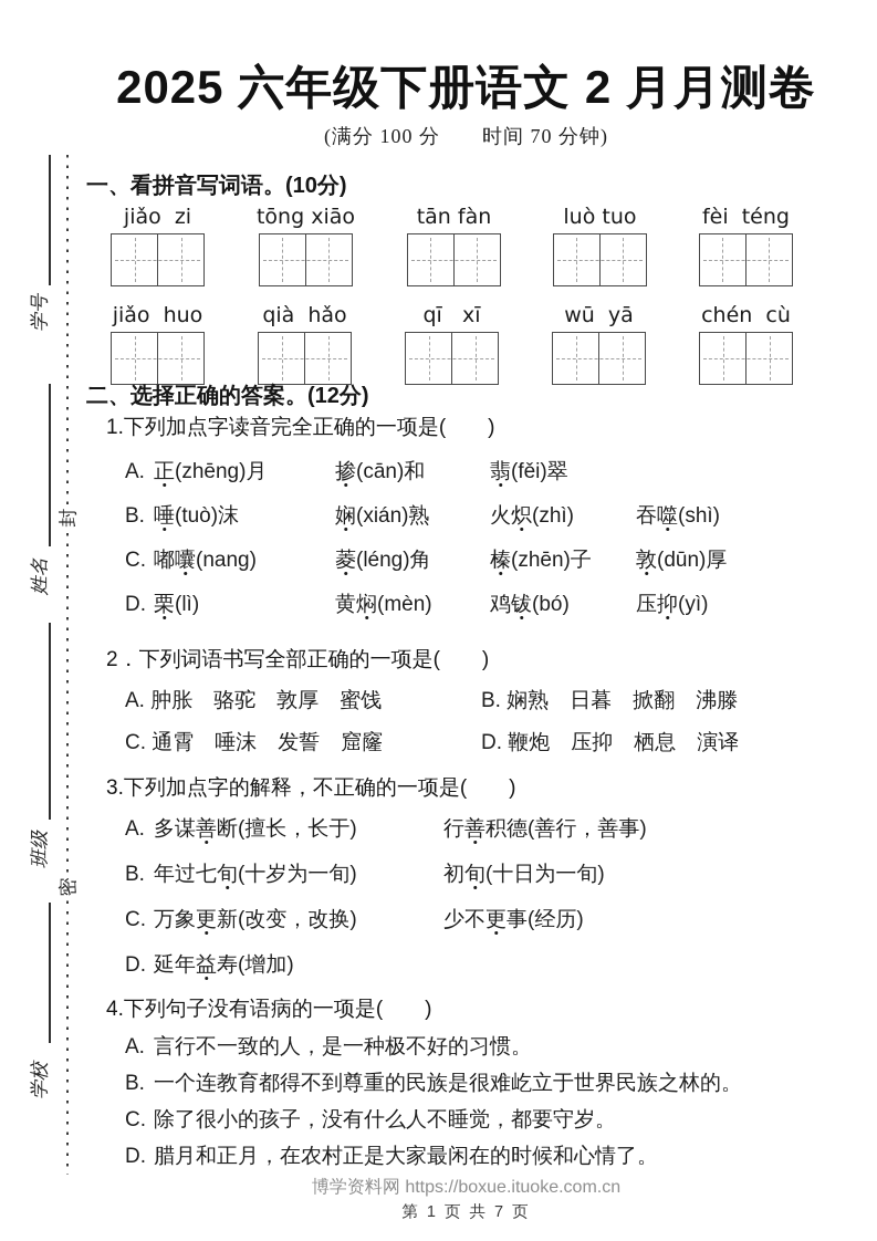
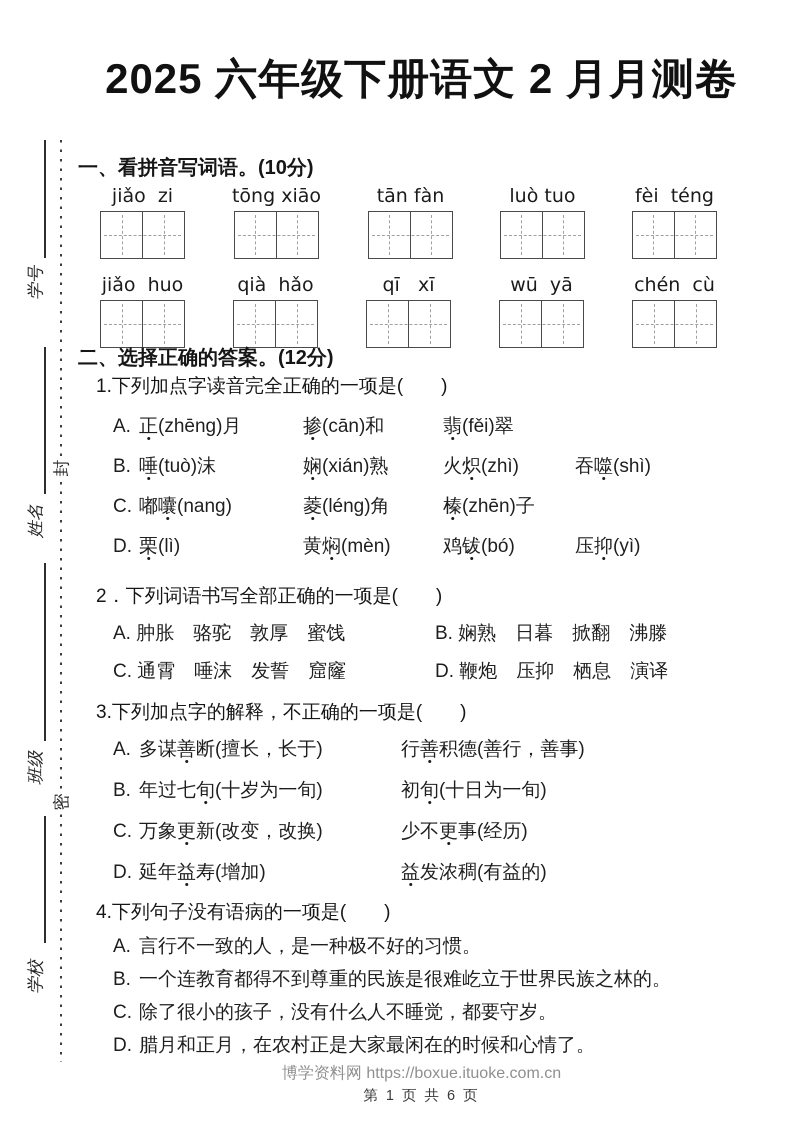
  2025 六年级下册语文 2 月月测卷
- (满分 100 分 时间 70 分钟)
  一、看拼音写词语。(10分)
  jiǎo zi
  tōng xiāo
  tān fàn
  luò tuo
  fèi téng
  jiǎo huo
  qià hǎo
  qī xī
  wū yā
  chén cù
  二、选择正确的答案。(12分)
  1.下列加点字读音完全正确的一项是( )
  A.
  正(zhēng)月
  掺(cān)和
  翡(fěi)翠
  B.
  唾(tuò)沫
  娴(xián)熟
  火炽(zhì)
  吞噬(shì)
  C.
  嘟囔(nang)
  菱(léng)角
  榛(zhēn)子
- 敦(dūn)厚
  D.
  栗(lì)
  黄焖(mèn)
  鸡钹(bó)
  压抑(yì)
  2．下列词语书写全部正确的一项是( )
  A. 肿胀 骆驼 敦厚 蜜饯
  B. 娴熟 日暮 掀翻 沸滕
  C. 通霄 唾沫 发誓 窟窿
  D. 鞭炮 压抑 栖息 演译
  3.下列加点字的解释，不正确的一项是( )
  A.
  多谋善断(擅长，长于)
  行善积德(善行，善事)
  B.
  年过七旬(十岁为一旬)
  初旬(十日为一旬)
  C.
  万象更新(改变，改换)
  少不更事(经历)
  D.
  延年益寿(增加)
+ 益发浓稠(有益的)
  4.下列句子没有语病的一项是( )
  A.
  言行不一致的人，是一种极不好的习惯。
  B.
  一个连教育都得不到尊重的民族是很难屹立于世界民族之林的。
  C.
  除了很小的孩子，没有什么人不睡觉，都要守岁。
  D.
  腊月和正月，在农村正是大家最闲在的时候和心情了。
  博学资料网 https://boxue.ituoke.com.cn
- 第 1 页 共 7 页
+ 第 1 页 共 6 页
